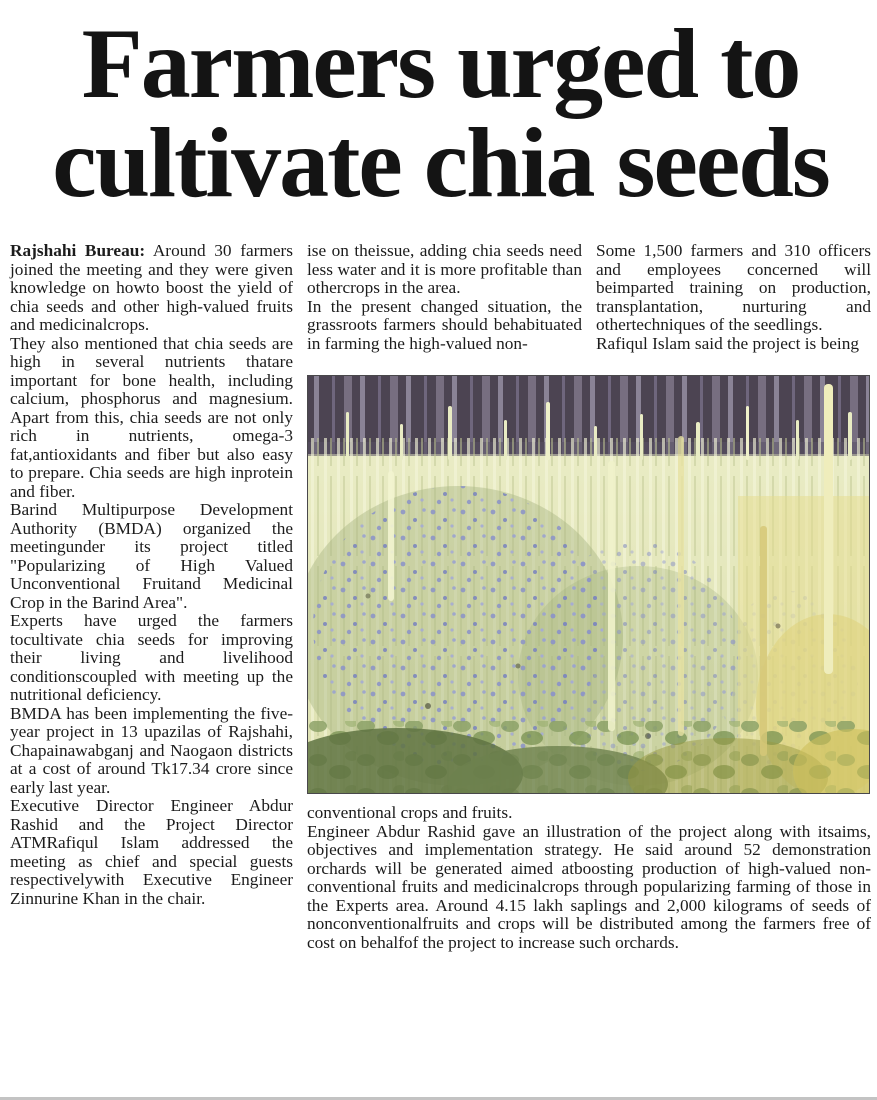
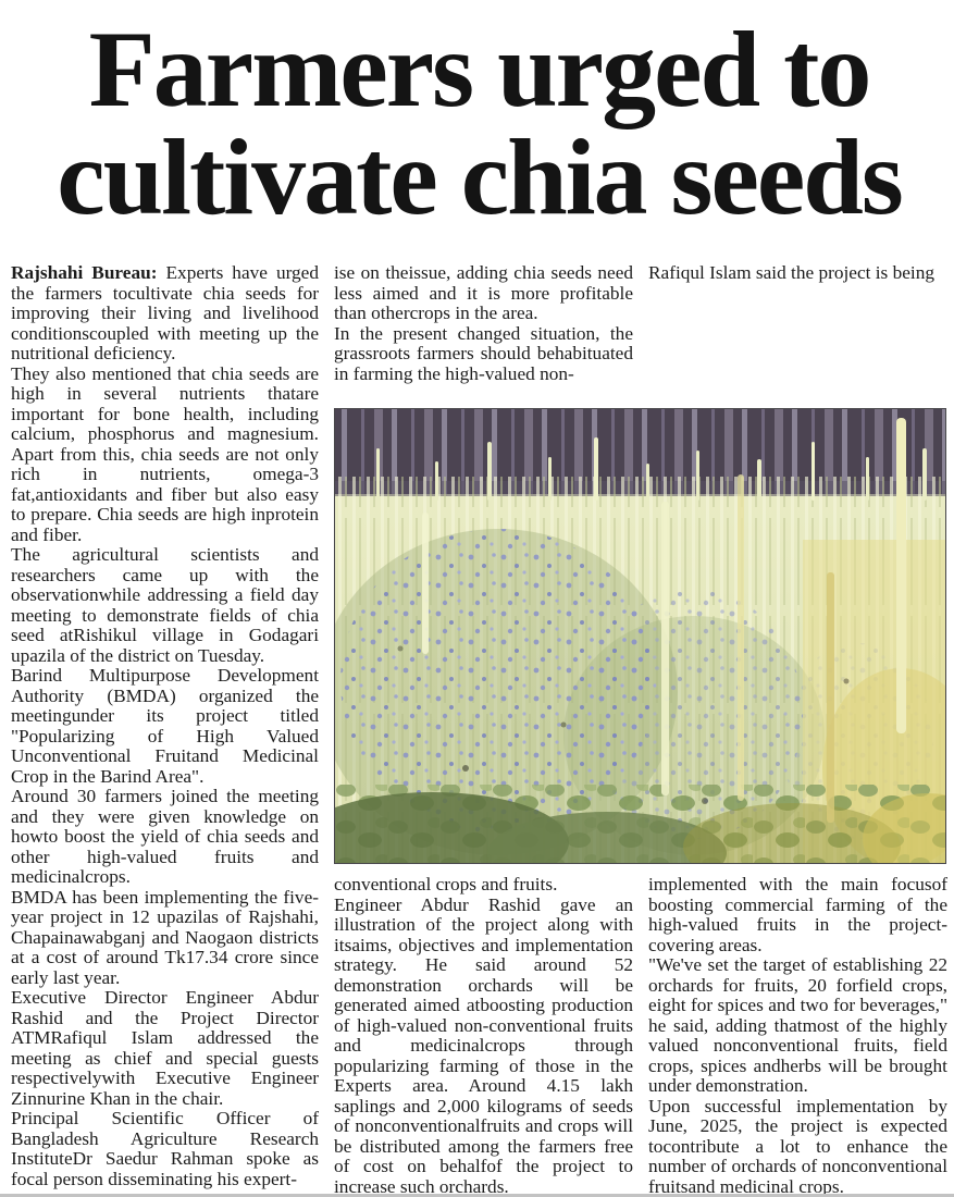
  Farmers urged to
  cultivate chia seeds
- Rajshahi Bureau: Around 30 farmers joined the meeting and they were given knowledge on howto boost the yield of chia seeds and other high-valued fruits and medicinalcrops.
+ Rajshahi Bureau: Experts have urged the farmers tocultivate chia seeds for improving their living and livelihood conditionscoupled with meeting up the nutritional deficiency.
  They also mentioned that chia seeds are high in several nutrients thatare important for bone health, including calcium, phosphorus and magnesium. Apart from this, chia seeds are not only rich in nutrients, omega-3 fat,antioxidants and fiber but also easy to prepare. Chia seeds are high inprotein and fiber.
+ The agricultural scientists and researchers came up with the observationwhile addressing a field day meeting to demonstrate fields of chia seed atRishikul village in Godagari upazila of the district on Tuesday.
  Barind Multipurpose Development Authority (BMDA) organized the meetingunder its project titled "Popularizing of High Valued Unconventional Fruitand Medicinal Crop in the Barind Area".
- Experts have urged the farmers tocultivate chia seeds for improving their living and livelihood conditionscoupled with meeting up the nutritional deficiency.
+ Around 30 farmers joined the meeting and they were given knowledge on howto boost the yield of chia seeds and other high-valued fruits and medicinalcrops.
- BMDA has been implementing the five-year project in 13 upazilas of Rajshahi, Chapainawabganj and Naogaon districts at a cost of around Tk17.34 crore since early last year.
+ BMDA has been implementing the five-year project in 12 upazilas of Rajshahi, Chapainawabganj and Naogaon districts at a cost of around Tk17.34 crore since early last year.
  Executive Director Engineer Abdur Rashid and the Project Director ATMRafiqul Islam addressed the meeting as chief and special guests respectivelywith Executive Engineer Zinnurine Khan in the chair.
+ Principal Scientific Officer of Bangladesh Agriculture Research InstituteDr Saedur Rahman spoke as focal person disseminating his expert-
- ise on theissue, adding chia seeds need less water and it is more profitable than othercrops in the area.
+ ise on theissue, adding chia seeds need less aimed and it is more profitable than othercrops in the area.
  In the present changed situation, the grassroots farmers should behabituated in farming the high-valued non-
- Some 1,500 farmers and 310 officers and employees concerned will beimparted training on production, transplantation, nurturing and othertechniques of the seedlings.
  Rafiqul Islam said the project is being
  conventional crops and fruits.
  Engineer Abdur Rashid gave an illustration of the project along with itsaims, objectives and implementation strategy. He said around 52 demonstration orchards will be generated aimed atboosting production of high-valued non-conventional fruits and medicinalcrops through popularizing farming of those in the Experts area. Around 4.15 lakh saplings and 2,000 kilograms of seeds of nonconventionalfruits and crops will be distributed among the farmers free of cost on behalfof the project to increase such orchards.
+ implemented with the main focusof boosting commercial farming of the high-valued fruits in the project-covering areas.
+ "We've set the target of establishing 22 orchards for fruits, 20 forfield crops, eight for spices and two for beverages," he said, adding thatmost of the highly valued nonconventional fruits, field crops, spices andherbs will be brought under demonstration.
+ Upon successful implementation by June, 2025, the project is expected tocontribute a lot to enhance the number of orchards of nonconventional fruitsand medicinal crops.
